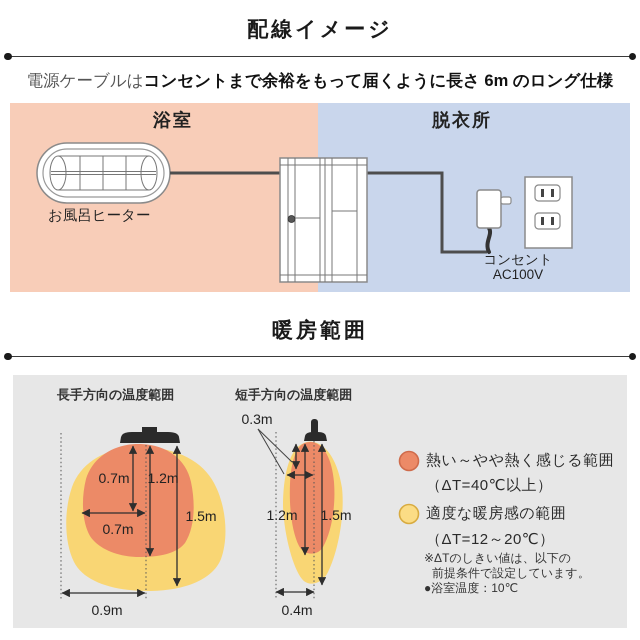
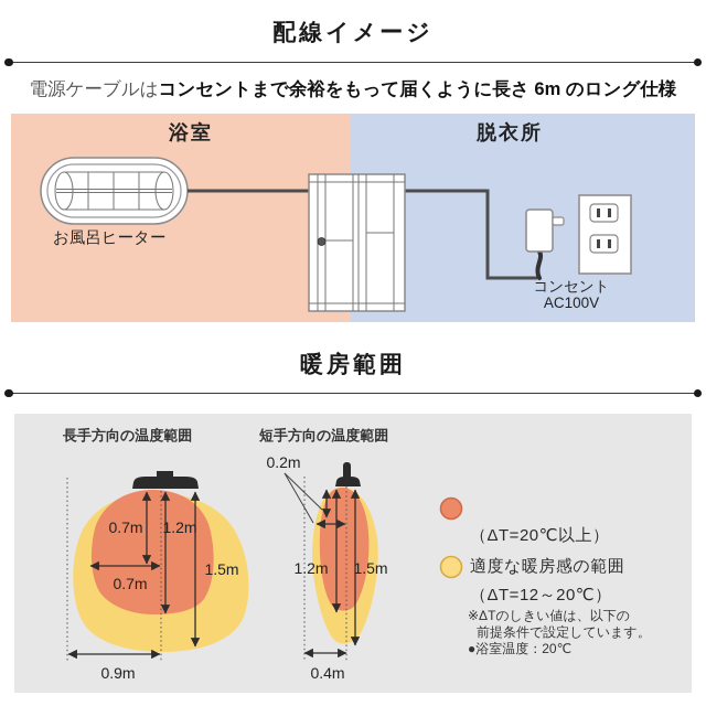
  配線イメージ
  電源ケーブルはコンセントまで余裕をもって届くように長さ 6m のロング仕様
  浴室
  脱衣所
  お風呂ヒーター
  コンセント
  AC100V
  暖房範囲
  長手方向の温度範囲
  短手方向の温度範囲
  0.7m
  1.2m
  1.5m
  0.7m
  0.9m
- 0.3m
+ 0.2m
  1.2m
  1.5m
  0.4m
- 熱い～やや熱く感じる範囲
- （ΔT=40℃以上）
+ （ΔT=20℃以上）
  適度な暖房感の範囲
  （ΔT=12～20℃）
  ※ΔTのしきい値は、以下の
  前提条件で設定しています。
- ●浴室温度：10℃
+ ●浴室温度：20℃
